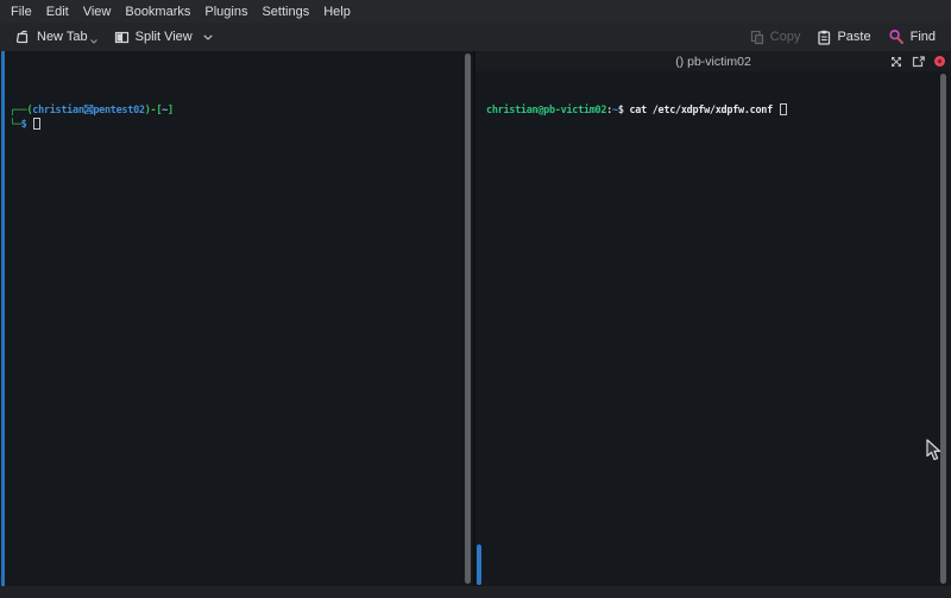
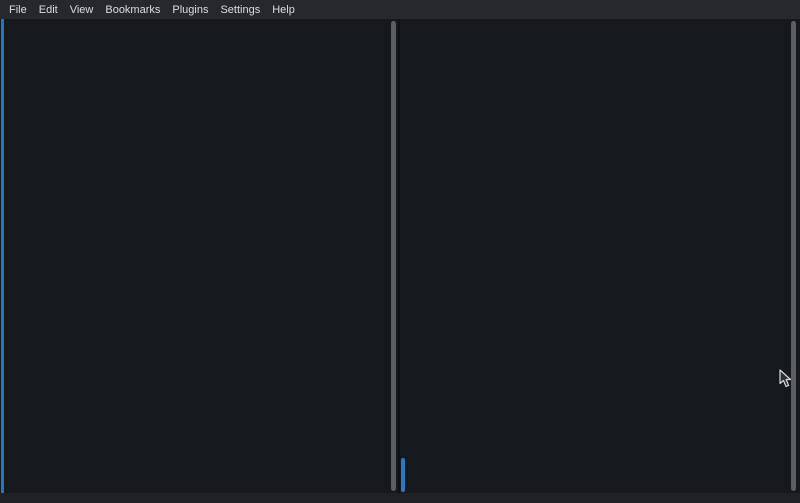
  File
  Edit
  View
  Bookmarks
  Plugins
  Settings
  Help
- New Tab
- Split View
- Copy
- Paste
- Find
- ┌──(christian㉉pentest02)-[~]
- └─$
- () pb-victim02
- christian@pb-victim02:~$ cat /etc/xdpfw/xdpfw.conf
